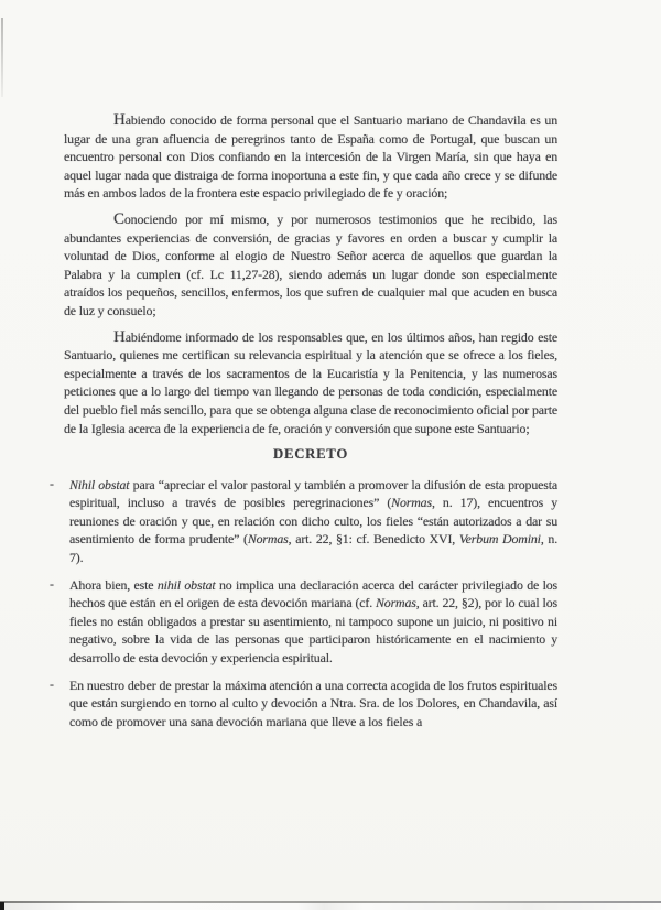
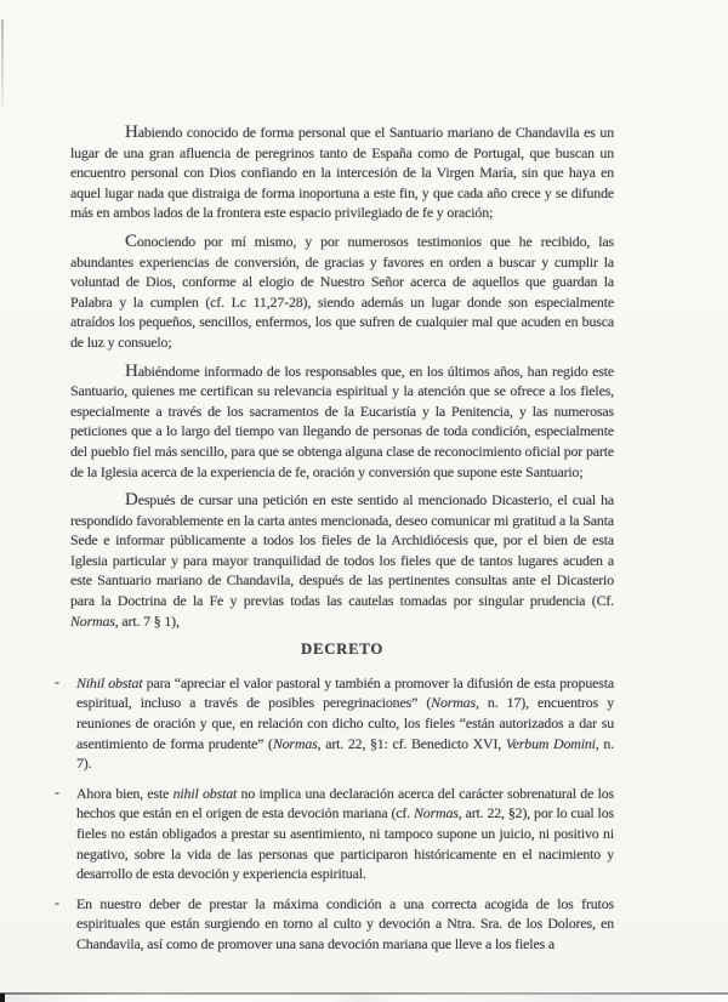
  Habiendo conocido de forma personal que el Santuario mariano de Chandavila es un lugar de una gran afluencia de peregrinos tanto de España como de Portugal, que buscan un encuentro personal con Dios confiando en la intercesión de la Virgen María, sin que haya en aquel lugar nada que distraiga de forma inoportuna a este fin, y que cada año crece y se difunde más en ambos lados de la frontera este espacio privilegiado de fe y oración;
  Conociendo por mí mismo, y por numerosos testimonios que he recibido, las abundantes experiencias de conversión, de gracias y favores en orden a buscar y cumplir la voluntad de Dios, conforme al elogio de Nuestro Señor acerca de aquellos que guardan la Palabra y la cumplen (cf. Lc 11,27-28), siendo además un lugar donde son especialmente atraídos los pequeños, sencillos, enfermos, los que sufren de cualquier mal que acuden en busca de luz y consuelo;
  Habiéndome informado de los responsables que, en los últimos años, han regido este Santuario, quienes me certifican su relevancia espiritual y la atención que se ofrece a los fieles, especialmente a través de los sacramentos de la Eucaristía y la Penitencia, y las numerosas peticiones que a lo largo del tiempo van llegando de personas de toda condición, especialmente del pueblo fiel más sencillo, para que se obtenga alguna clase de reconocimiento oficial por parte de la Iglesia acerca de la experiencia de fe, oración y conversión que supone este Santuario;
+ Después de cursar una petición en este sentido al mencionado Dicasterio, el cual ha respondido favorablemente en la carta antes mencionada, deseo comunicar mi gratitud a la Santa Sede e informar públicamente a todos los fieles de la Archidiócesis que, por el bien de esta Iglesia particular y para mayor tranquilidad de todos los fieles que de tantos lugares acuden a este Santuario mariano de Chandavila, después de las pertinentes consultas ante el Dicasterio para la Doctrina de la Fe y previas todas las cautelas tomadas por singular prudencia (Cf. Normas, art. 7 § 1),
  DECRETO
  -
  Nihil obstat para “apreciar el valor pastoral y también a promover la difusión de esta propuesta espiritual, incluso a través de posibles peregrinaciones” (Normas, n. 17), encuentros y reuniones de oración y que, en relación con dicho culto, los fieles “están autorizados a dar su asentimiento de forma prudente” (Normas, art. 22, §1: cf. Benedicto XVI, Verbum Domini, n. 7).
  -
- Ahora bien, este nihil obstat no implica una declaración acerca del carácter privilegiado de los hechos que están en el origen de esta devoción mariana (cf. Normas, art. 22, §2), por lo cual los fieles no están obligados a prestar su asentimiento, ni tampoco supone un juicio, ni positivo ni negativo, sobre la vida de las personas que participaron históricamente en el nacimiento y desarrollo de esta devoción y experiencia espiritual.
+ Ahora bien, este nihil obstat no implica una declaración acerca del carácter sobrenatural de los hechos que están en el origen de esta devoción mariana (cf. Normas, art. 22, §2), por lo cual los fieles no están obligados a prestar su asentimiento, ni tampoco supone un juicio, ni positivo ni negativo, sobre la vida de las personas que participaron históricamente en el nacimiento y desarrollo de esta devoción y experiencia espiritual.
  -
- En nuestro deber de prestar la máxima atención a una correcta acogida de los frutos espirituales que están surgiendo en torno al culto y devoción a Ntra. Sra. de los Dolores, en Chandavila, así como de promover una sana devoción mariana que lleve a los fieles a
+ En nuestro deber de prestar la máxima condición a una correcta acogida de los frutos espirituales que están surgiendo en torno al culto y devoción a Ntra. Sra. de los Dolores, en Chandavila, así como de promover una sana devoción mariana que lleve a los fieles a
